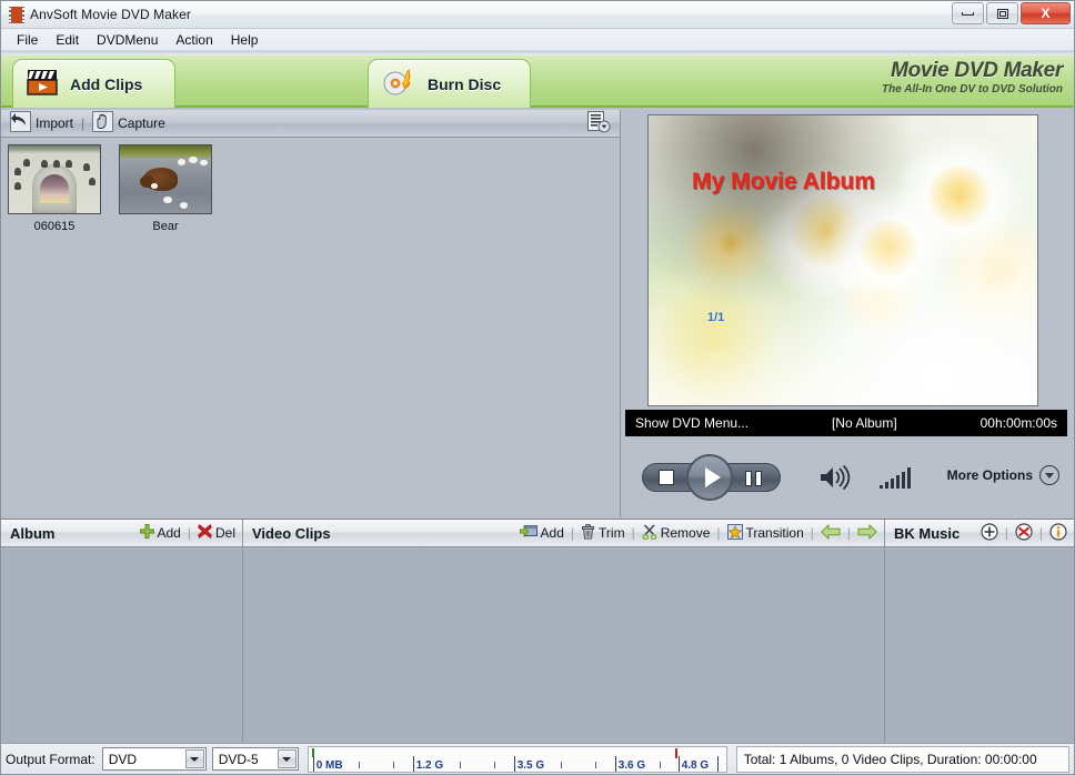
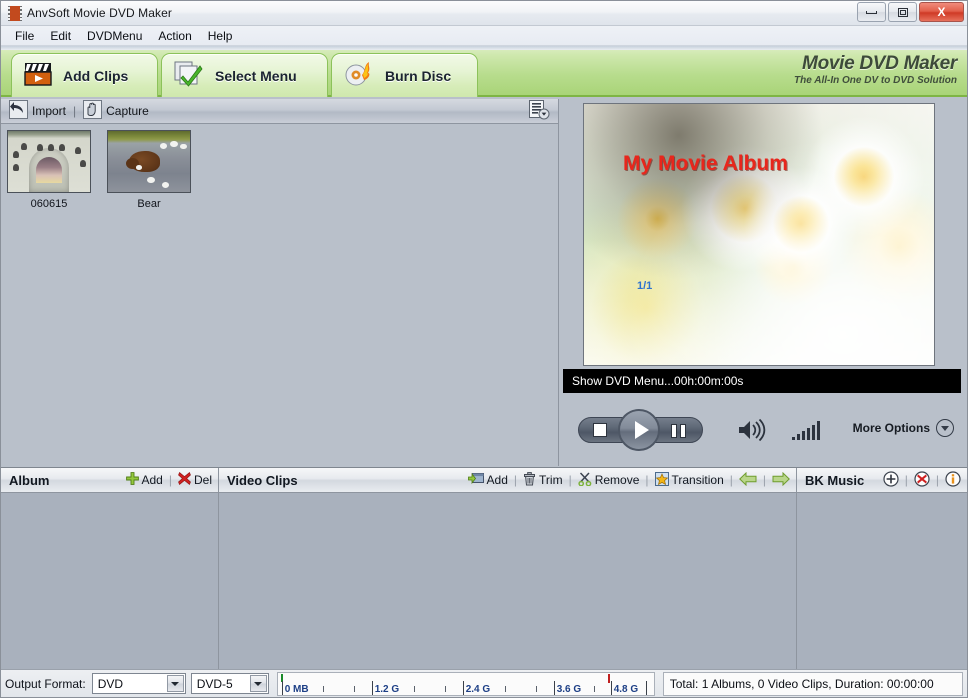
  AnvSoft Movie DVD Maker
  X
  File
  Edit
  DVDMenu
  Action
  Help
  Add Clips
+ Select Menu
  Burn Disc
  Movie DVD Maker
  The All-In One DV to DVD Solution
  Import
  |
  Capture
  060615
  Bear
  My Movie Album
  1/1
  Show DVD Menu...
- [No Album]
  00h:00m:00s
  More Options
  Album
  Add
  |
  Del
  Video Clips
  Add
  |
  Trim
  |
  Remove
  |
  Transition
  |
  |
  BK Music
  |
  |
  Output Format:
  DVD
  DVD-5
  0 MB
  1.2 G
- 3.5 G
+ 2.4 G
  3.6 G
  4.8 G
  Total: 1 Albums, 0 Video Clips, Duration: 00:00:00
